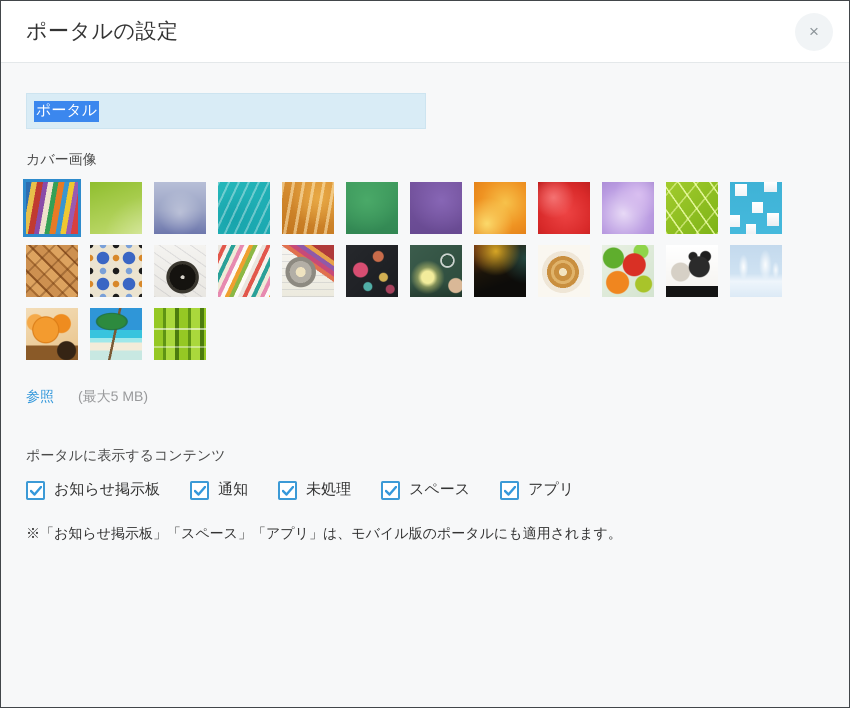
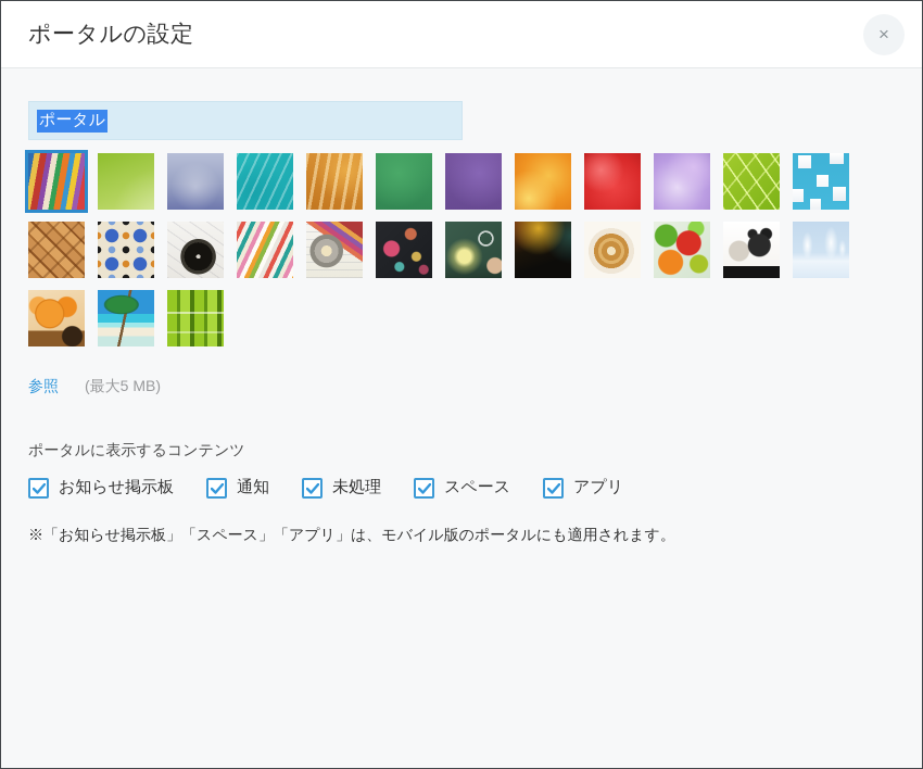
  ポータルの設定
  ×
  ポータル
- カバー画像
  参照
  (最大5 MB)
  ポータルに表示するコンテンツ
  お知らせ掲示板
  通知
  未処理
  スペース
  アプリ
  ※「お知らせ掲示板」「スペース」「アプリ」は、モバイル版のポータルにも適用されます。
